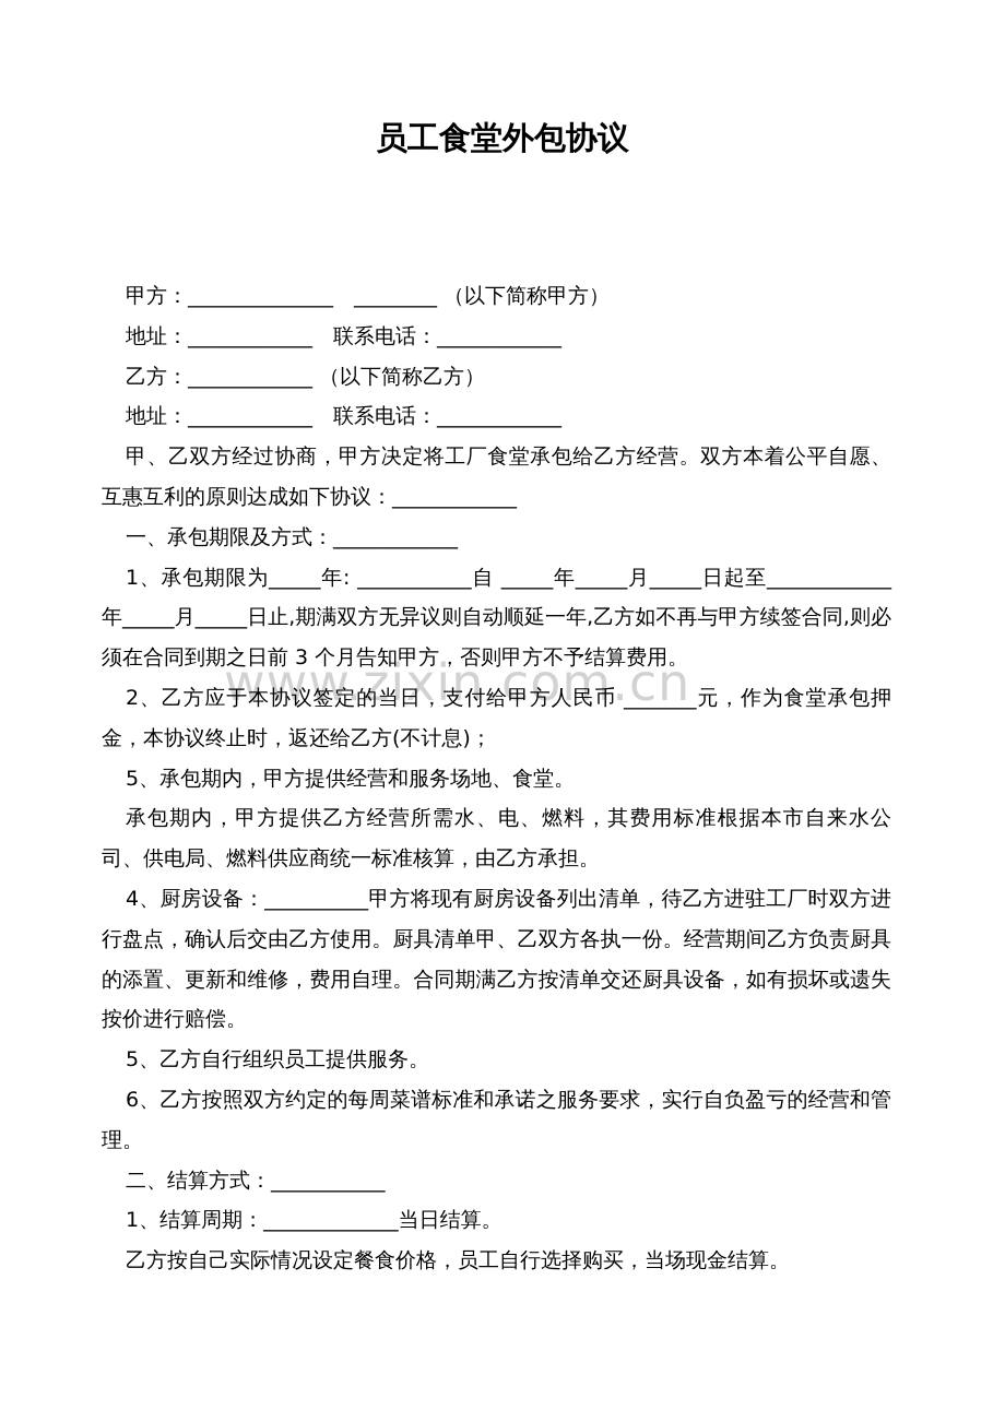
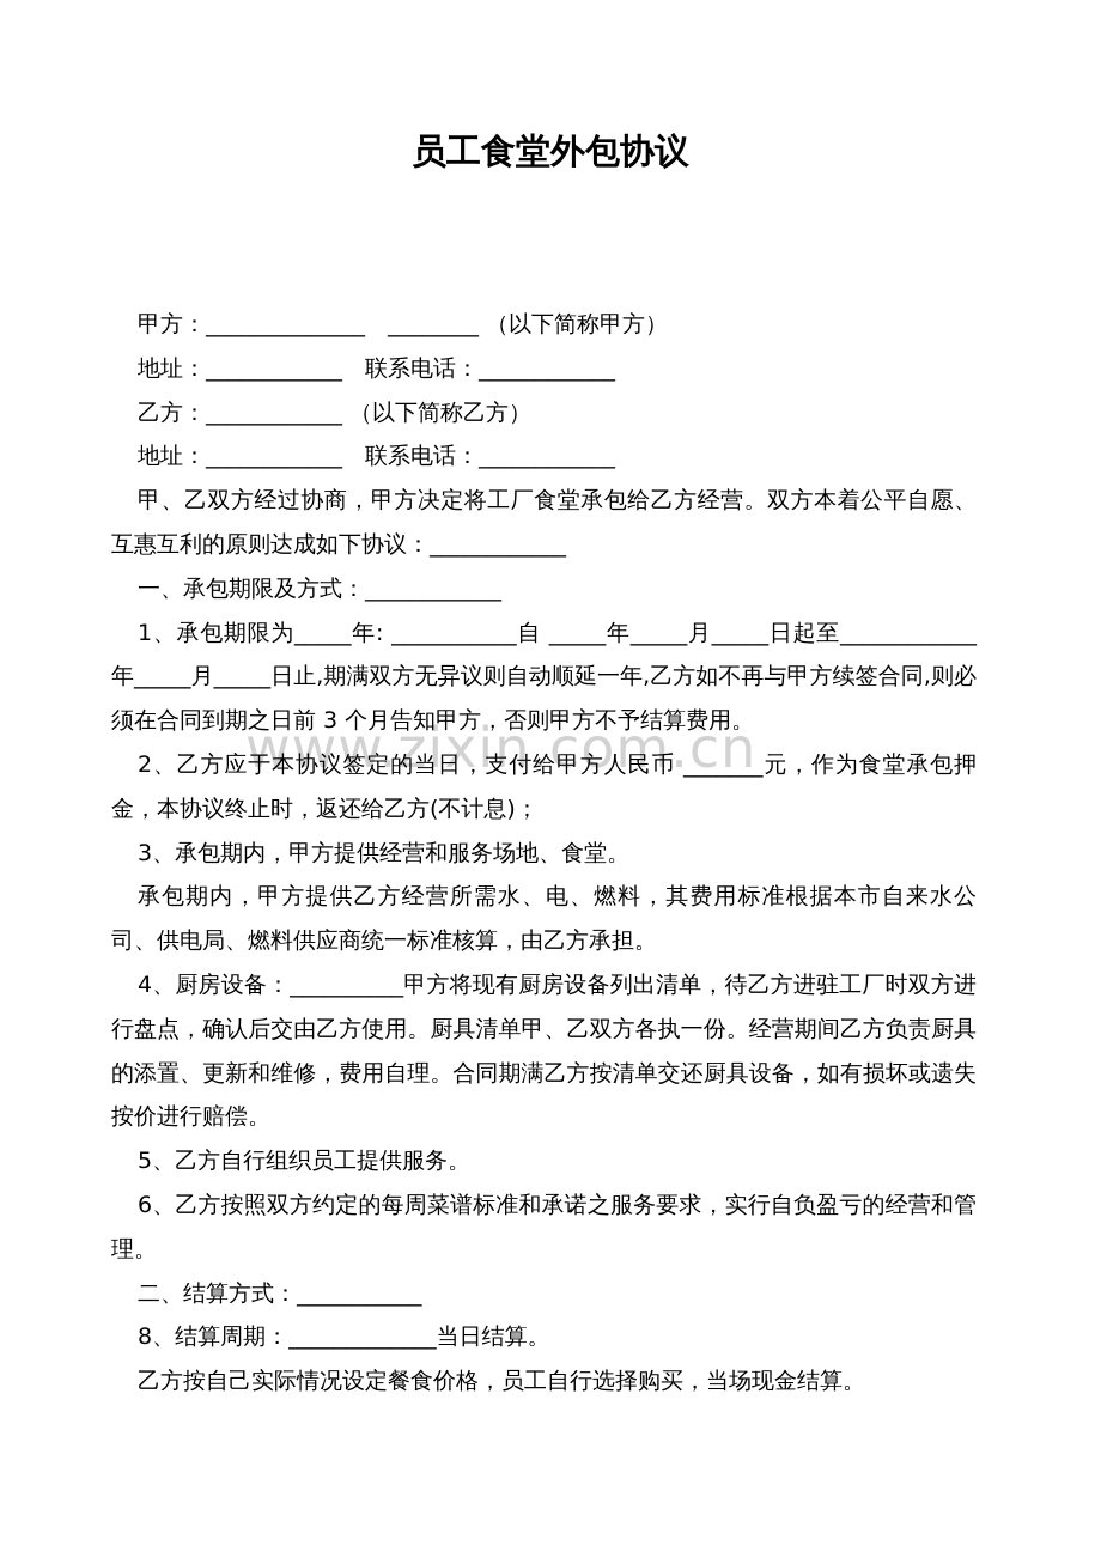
  www.zixin.com.cn
  员工食堂外包协议
  甲方：______________ ________ （以下简称甲方）
  地址：____________ 联系电话：____________
  乙方：____________ （以下简称乙方）
  地址：____________ 联系电话：____________
  甲、乙双方经过协商，甲方决定将工厂食堂承包给乙方经营。双方本着公平自愿、互惠互利的原则达成如下协议：____________
  一、承包期限及方式：____________
  1、承包期限为_____年: ___________自 _____年_____月_____日起至____________年_____月_____日止,期满双方无异议则自动顺延一年,乙方如不再与甲方续签合同,则必须在合同到期之日前 3 个月告知甲方，否则甲方不予结算费用。
  2、乙方应于本协议签定的当日，支付给甲方人民币 _______元，作为食堂承包押金，本协议终止时，返还给乙方(不计息)；
- 5、承包期内，甲方提供经营和服务场地、食堂。
+ 3、承包期内，甲方提供经营和服务场地、食堂。
  承包期内，甲方提供乙方经营所需水、电、燃料，其费用标准根据本市自来水公司、供电局、燃料供应商统一标准核算，由乙方承担。
  4、厨房设备：__________甲方将现有厨房设备列出清单，待乙方进驻工厂时双方进行盘点，确认后交由乙方使用。厨具清单甲、乙双方各执一份。经营期间乙方负责厨具的添置、更新和维修，费用自理。合同期满乙方按清单交还厨具设备，如有损坏或遗失按价进行赔偿。
  5、乙方自行组织员工提供服务。
  6、乙方按照双方约定的每周菜谱标准和承诺之服务要求，实行自负盈亏的经营和管理。
  二、结算方式：___________
- 1、结算周期：_____________当日结算。
+ 8、结算周期：_____________当日结算。
  乙方按自己实际情况设定餐食价格，员工自行选择购买，当场现金结算。
